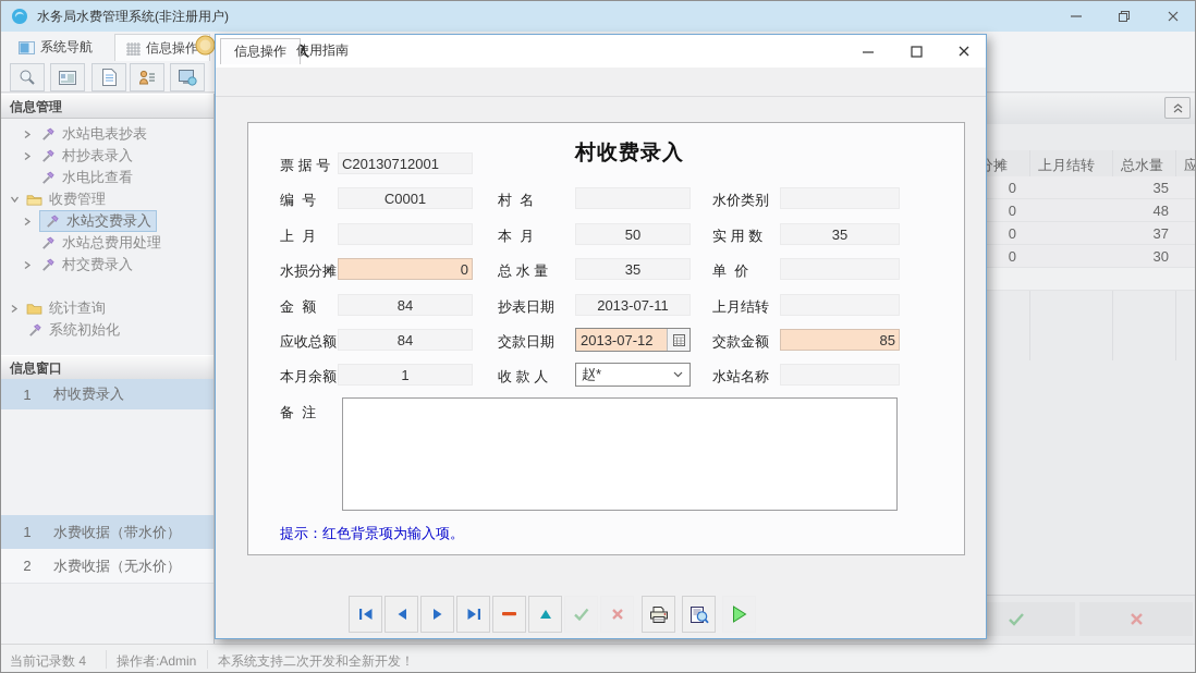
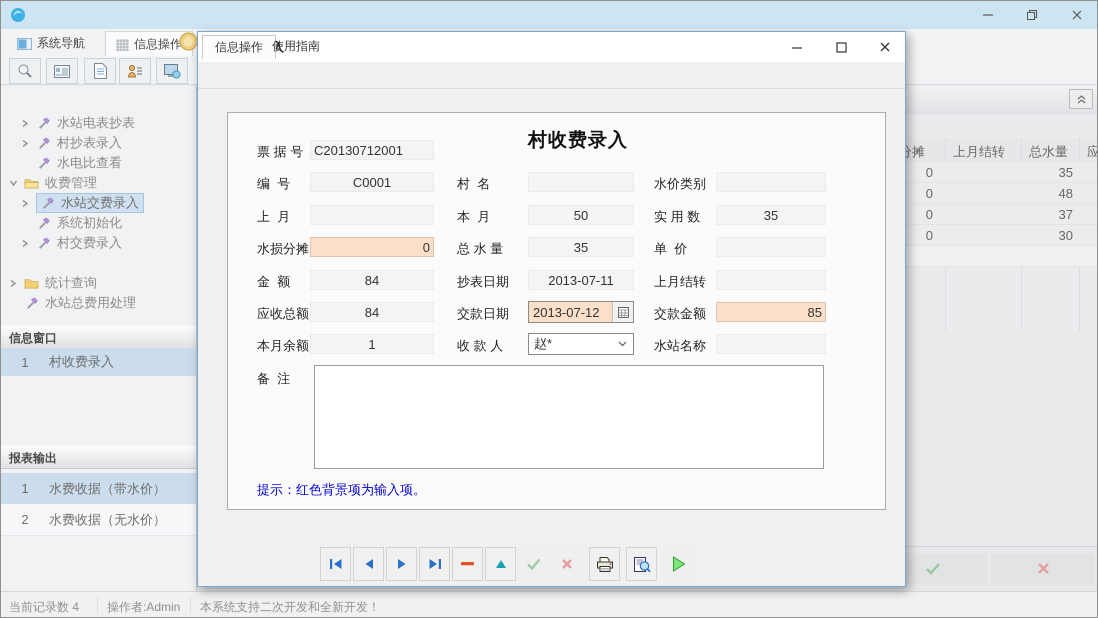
- 水务局水费管理系统(非注册用户)
  系统导航
  信息操作
  上月结转
  总水量
  应
  0
  35
  0
  48
  0
  37
  0
  30
- 信息管理
  水站电表抄表
  村抄表录入
  水电比查看
  收费管理
  水站交费录入
- 水站总费用处理
+ 系统初始化
  村交费录入
  统计查询
- 系统初始化
+ 水站总费用处理
  信息窗口
  1
  村收费录入
+ 报表输出
  1
  水费收据（带水价）
  2
  水费收据（无水价）
  信息操作
  使用指南
  村收费录入
  票 据 号
  C20130712001
  编 号
  C0001
  村 名
  水价类别
  上 月
  本 月
  50
  实 用 数
  35
  水损分摊
  0
  总 水 量
  35
  单 价
  金 额
  84
  抄表日期
  2013-07-11
  上月结转
  应收总额
  84
  交款日期
  2013-07-12
  交款金额
  85
  本月余额
  1
  收 款 人
  赵*
  水站名称
  备 注
  提示：红色背景项为输入项。
  当前记录数 4
  操作者:Admin
  本系统支持二次开发和全新开发！
